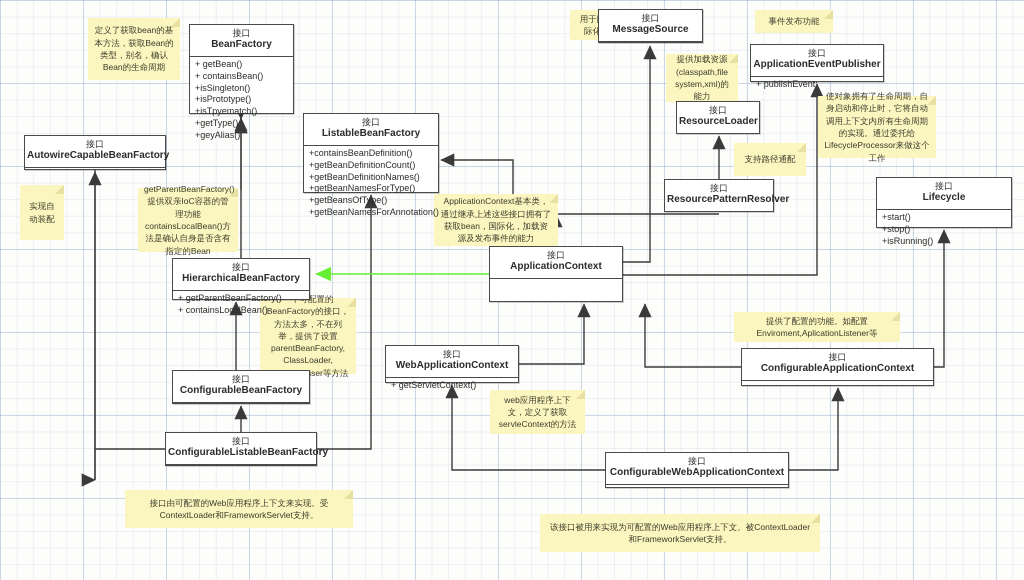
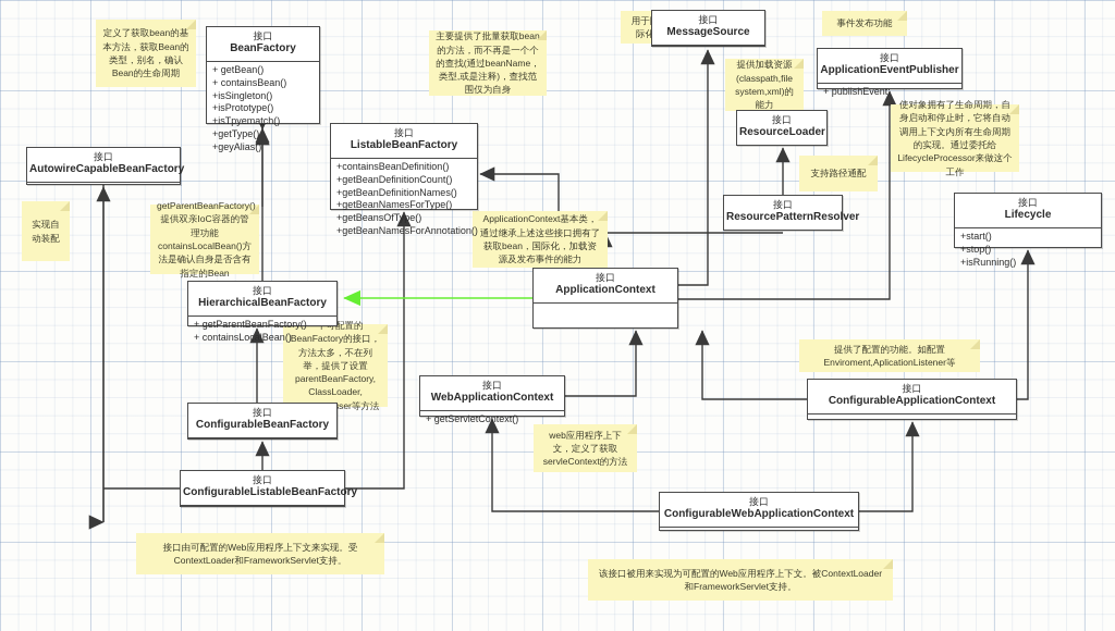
  接口
  BeanFactory
  + getBean()
  + containsBean()
  +isSingleton()
  +isPrototype()
  +isTpyematch()
  +getType()
  +geyAlias()
  接口
  ListableBeanFactory
  +containsBeanDefinition()
  +getBeanDefinitionCount()
  +getBeanDefinitionNames()
  +getBeanNamesForType()
  +getBeansOfType()
  +getBeanNamesForAnnotation()
  接口
  AutowireCapableBeanFactory
  接口
  HierarchicalBeanFactory
  + getParentBeanFactory()
  + containsLocalBean()
  接口
  ConfigurableBeanFactory
  接口
  ConfigurableListableBeanFactory
  接口
  MessageSource
  接口
  ApplicationEventPublisher
  + publishEvent:
  接口
  ResourceLoader
  接口
  ResourcePatternResolver
  接口
  Lifecycle
  +start()
  +stop()
  +isRunning()
  接口
  ApplicationContext
  接口
  WebApplicationContext
  + getServletContext()
  接口
  ConfigurableApplicationContext
  接口
  ConfigurableWebApplicationContext
  定义了获取bean的基本方法，获取Bean的类型，别名，确认Bean的生命周期
+ 主要提供了批量获取bean的方法，而不再是一个个的查找(通过beanName，类型,或是注释)，查找范围仅为自身
  用于际化
  事件发布功能
  提供加载资源(classpath,file system,xml)的能力
  使对象拥有了生命周期，自身启动和停止时，它将自动调用上下文内所有生命周期的实现。通过委托给LifecycleProcessor来做这个工作
  实现自动装配
  getParentBeanFactory(提供双亲IoC容器的管理功能 containsLocalBean()方法是确认自身是否含有指定的Bean
  ApplicationContext基本类，通过继承上述这些接口拥有了获取bean，国际化，加载资源及发布事件的能力
  支持路径通配
  配置的BeanFactory的接口，方法太多，不在列举，提供了设置parentBeanFactory, ClassLoader, ser等方法
  提供了配置的功能。如配置Enviroment,AplicationListener等
  web应用程序上下文，定义了获取servleContext的方法
  接口由可配置的Web应用程序上下文来实现。受ContextLoader和FrameworkServlet支持。
  该接口被用来实现为可配置的Web应用程序上下文。被ContextLoader和FrameworkServlet支持。
